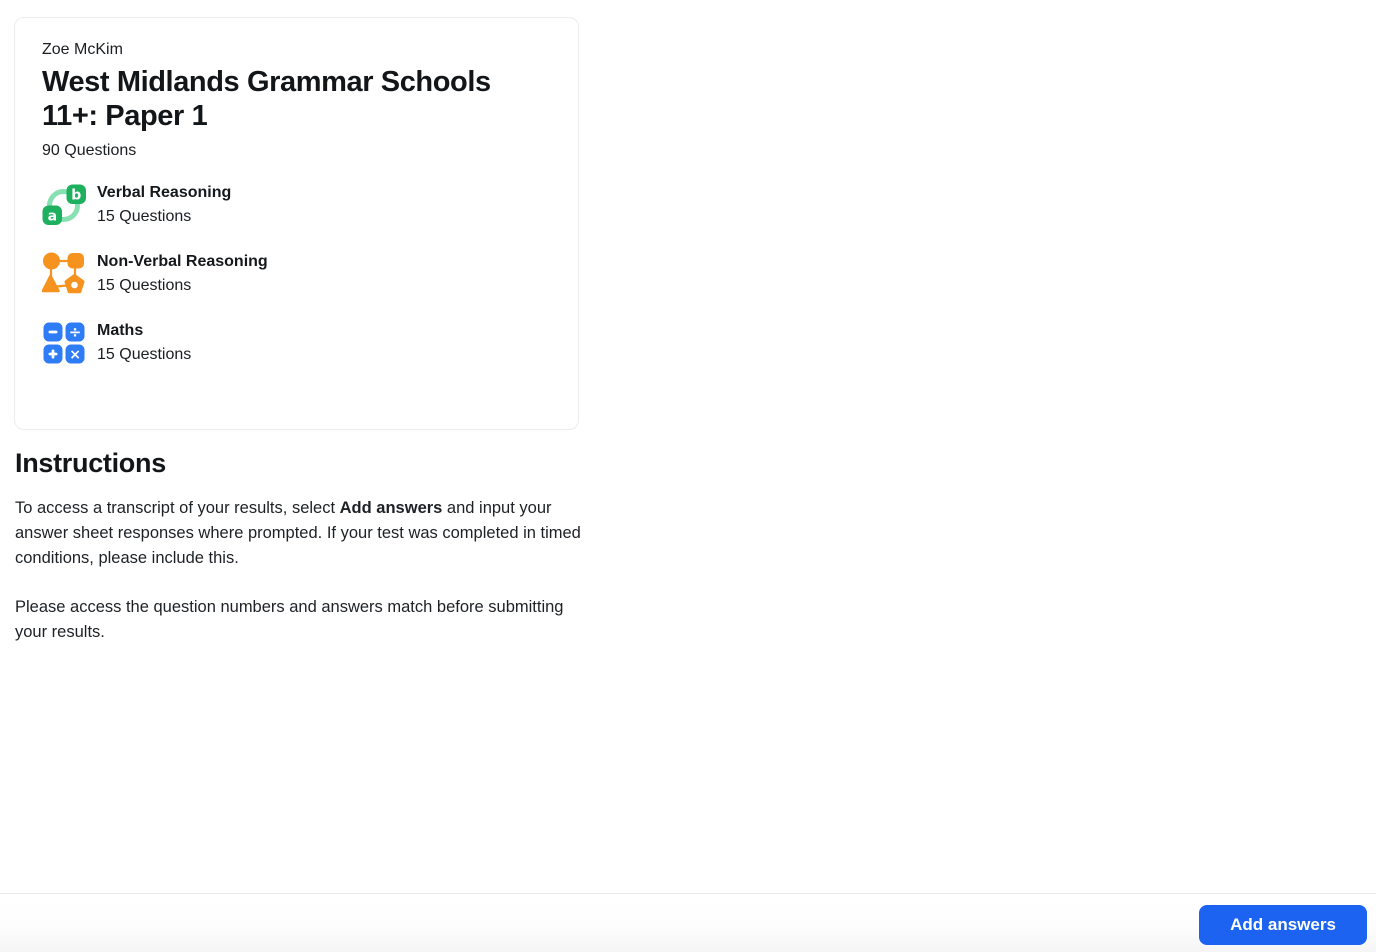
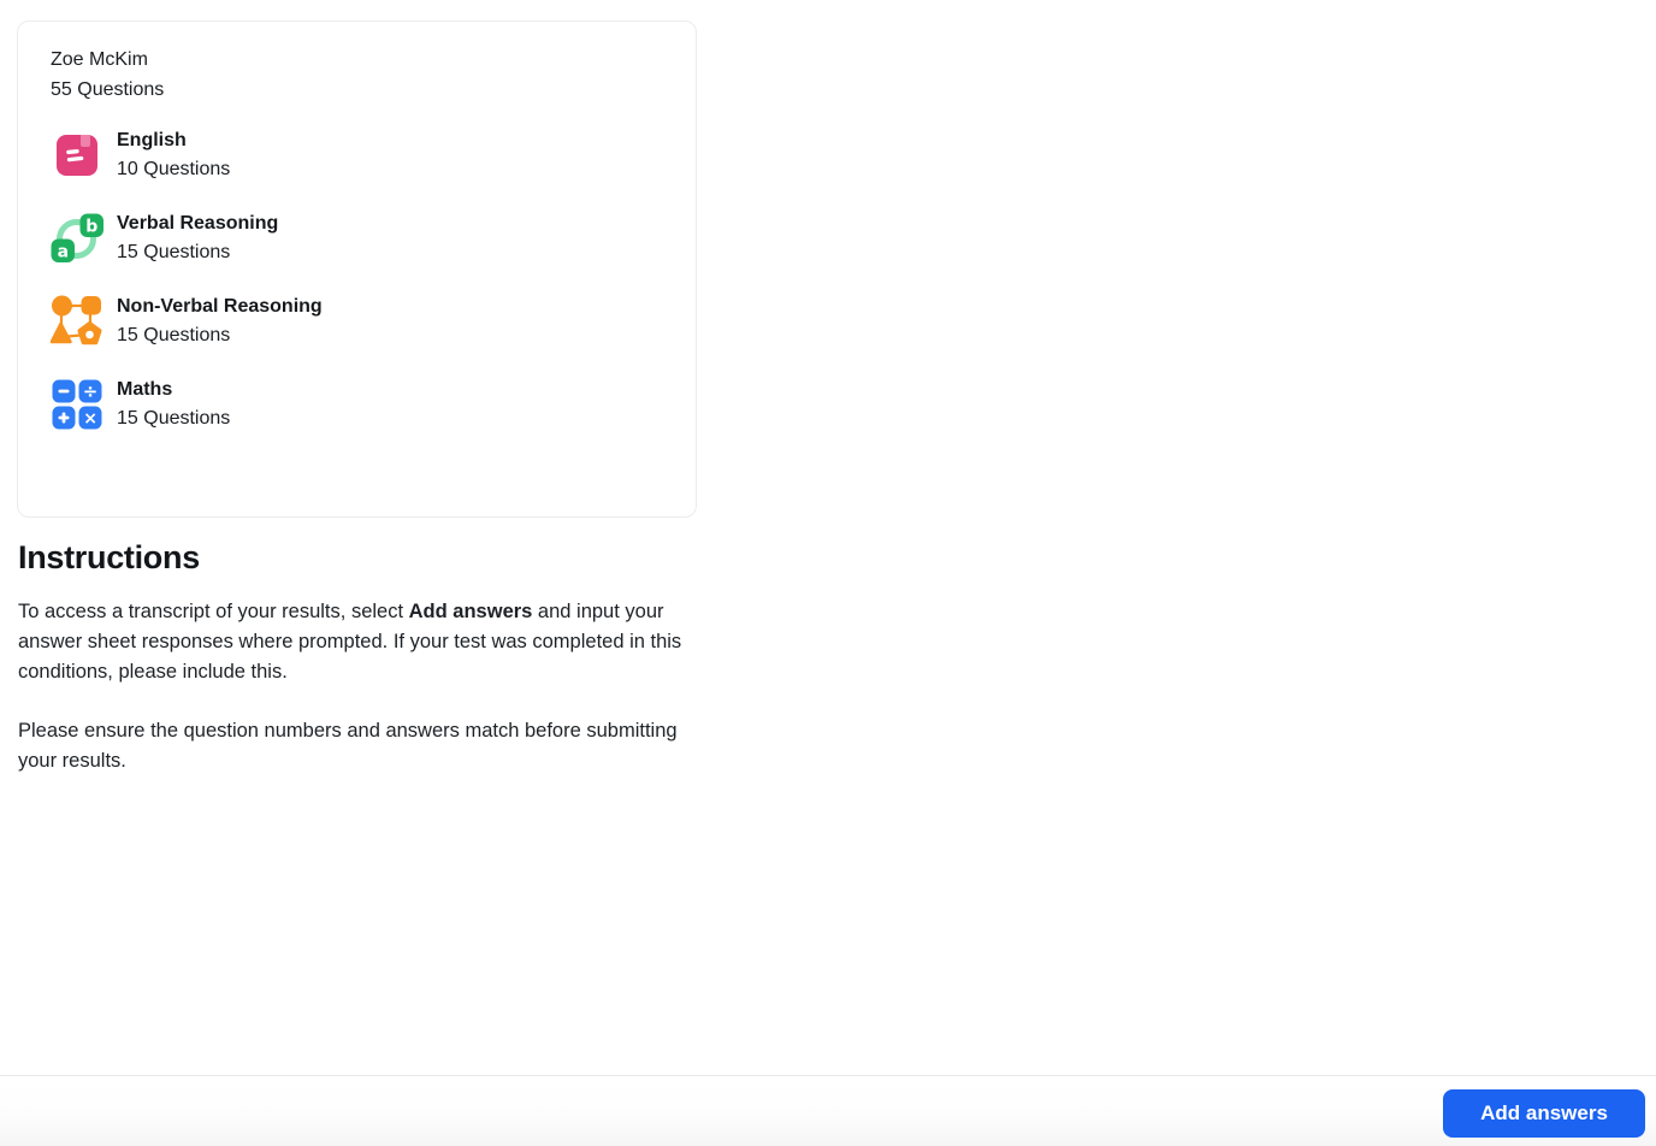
  Zoe McKim
- West Midlands Grammar Schools 11+: Paper 1
- 90 Questions
+ 55 Questions
+ English
+ 10 Questions
  b
  a
  Verbal Reasoning
  15 Questions
  Non-Verbal Reasoning
  15 Questions
  ÷
  ×
  Maths
  15 Questions
  Instructions
- To access a transcript of your results, select Add answers and input your answer sheet responses where prompted. If your test was completed in timed conditions, please include this.
+ To access a transcript of your results, select Add answers and input your answer sheet responses where prompted. If your test was completed in this conditions, please include this.
- Please access the question numbers and answers match before submitting your results.
+ Please ensure the question numbers and answers match before submitting your results.
  Add answers
